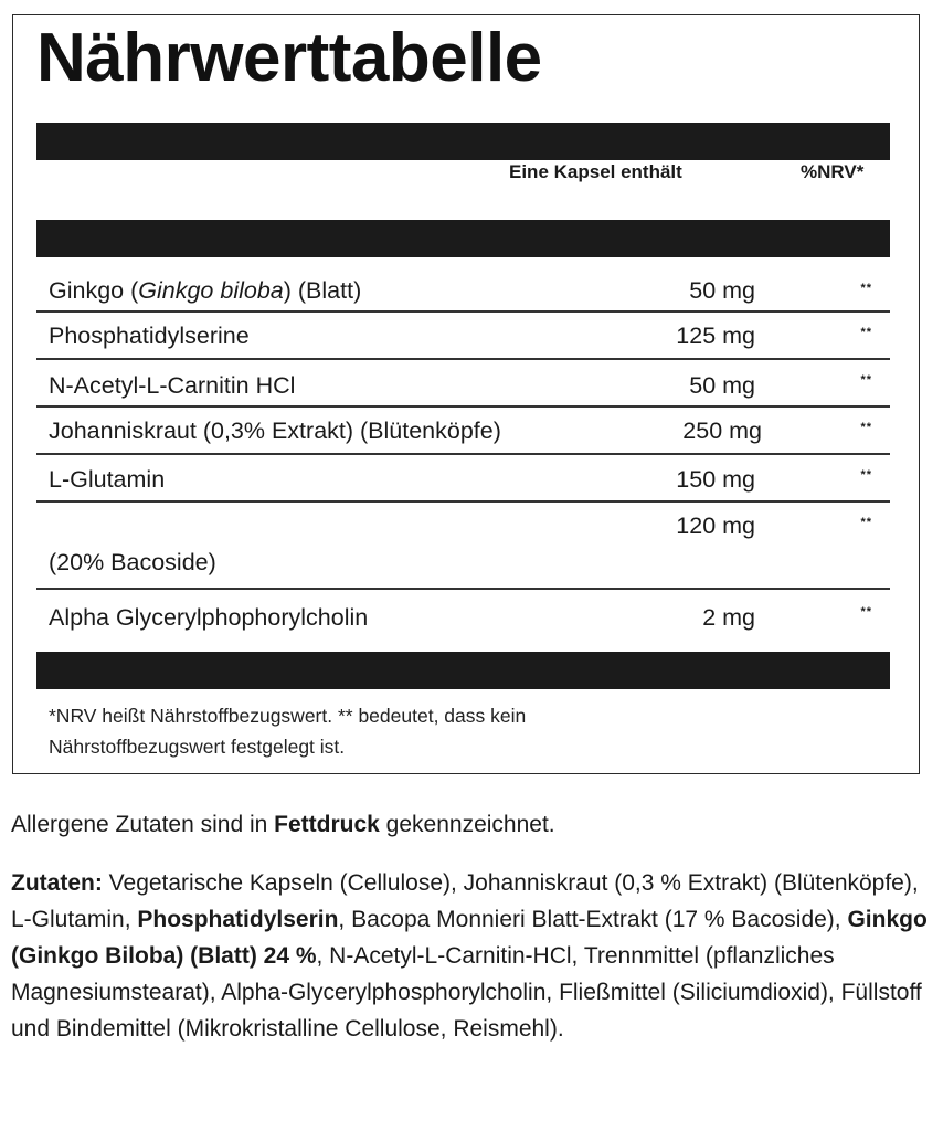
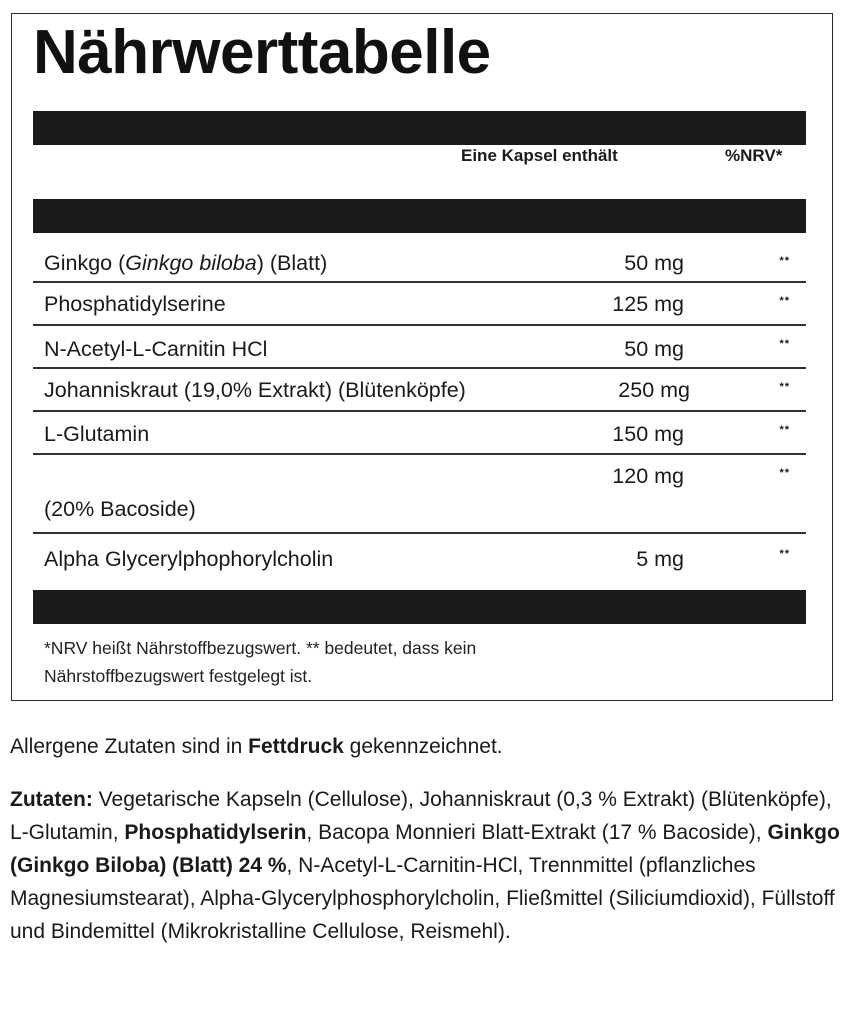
  Nährwerttabelle
  Eine Kapsel enthält
  %NRV*
  Ginkgo (Ginkgo biloba) (Blatt)
  50 mg
  **
  Phosphatidylserine
  125 mg
  **
  N-Acetyl-L-Carnitin HCl
  50 mg
  **
- Johanniskraut (0,3% Extrakt) (Blütenköpfe)
+ Johanniskraut (19,0% Extrakt) (Blütenköpfe)
  250 mg
  **
  L-Glutamin
  150 mg
  **
  (20% Bacoside)
  120 mg
  **
  Alpha Glycerylphophorylcholin
- 2 mg
+ 5 mg
  **
  *NRV heißt Nährstoffbezugswert. ** bedeutet, dass kein
  Nährstoffbezugswert festgelegt ist.
  Allergene Zutaten sind in Fettdruck gekennzeichnet.
  Zutaten: Vegetarische Kapseln (Cellulose), Johanniskraut (0,3 % Extrakt) (Blütenköpfe), L-Glutamin, Phosphatidylserin, Bacopa Monnieri Blatt-Extrakt (17 % Bacoside), Ginkgo (Ginkgo Biloba) (Blatt) 24 %, N-Acetyl-L-Carnitin-HCl, Trennmittel (pflanzliches Magnesiumstearat), Alpha-Glycerylphosphorylcholin, Fließmittel (Siliciumdioxid), Füllstoff und Bindemittel (Mikrokristalline Cellulose, Reismehl).
